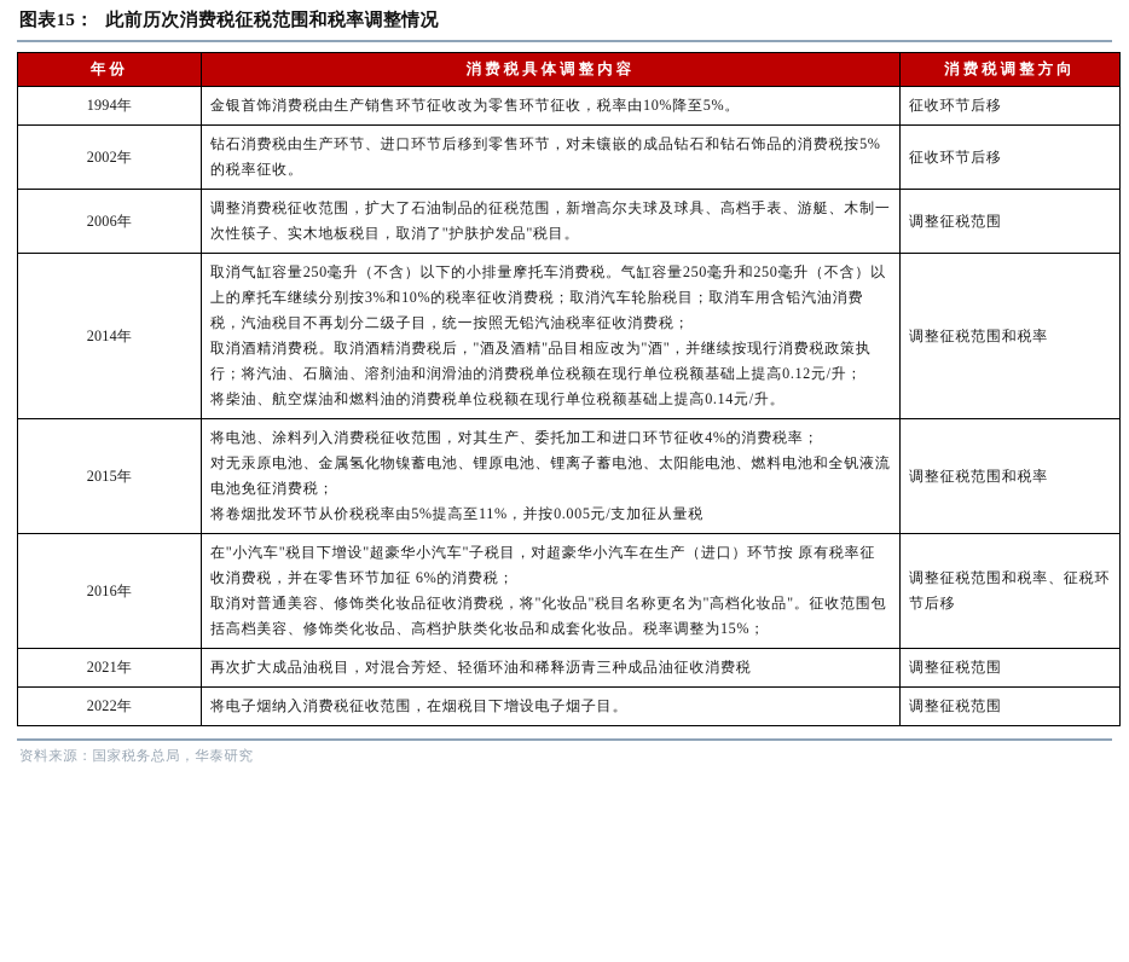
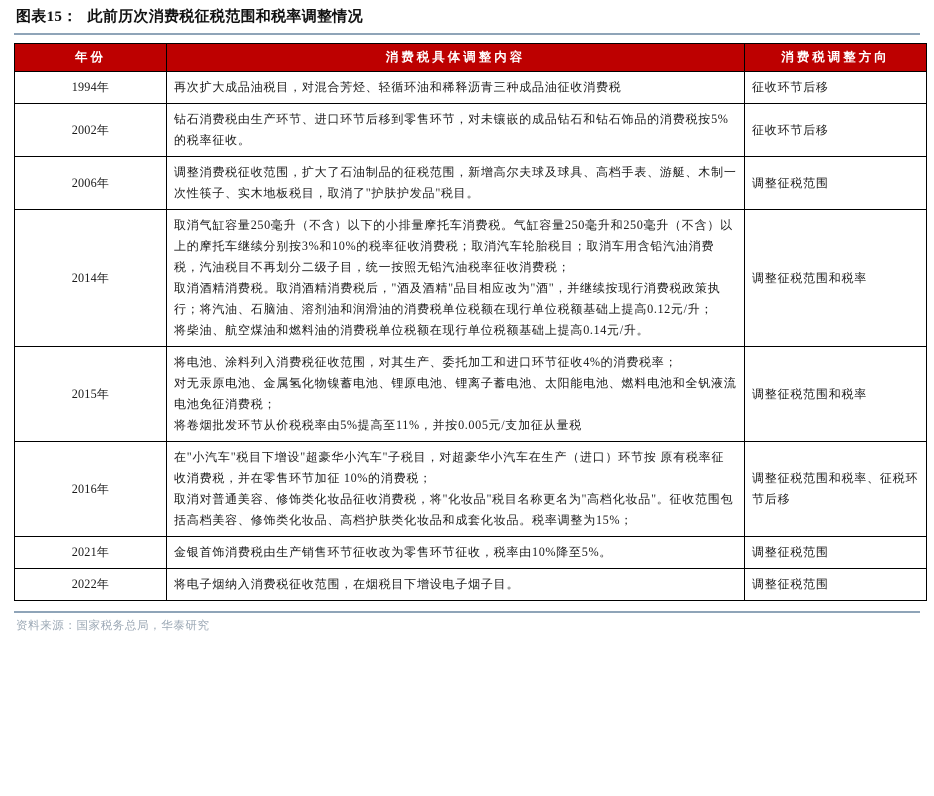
  图表15： 此前历次消费税征税范围和税率调整情况
  年份	消费税具体调整内容	消费税调整方向
- 1994年	金银首饰消费税由生产销售环节征收改为零售环节征收，税率由10%降至5%。	征收环节后移
+ 1994年	再次扩大成品油税目，对混合芳烃、轻循环油和稀释沥青三种成品油征收消费税	征收环节后移
  2002年	钻石消费税由生产环节、进口环节后移到零售环节，对未镶嵌的成品钻石和钻石饰品的消费税按5%的税率征收。	征收环节后移
  2006年	调整消费税征收范围，扩大了石油制品的征税范围，新增高尔夫球及球具、高档手表、游艇、木制一次性筷子、实木地板税目，取消了"护肤护发品"税目。	调整征税范围
  2014年	取消气缸容量250毫升（不含）以下的小排量摩托车消费税。气缸容量250毫升和250毫升（不含）以上的摩托车继续分别按3%和10%的税率征收消费税；取消汽车轮胎税目；取消车用含铅汽油消费税，汽油税目不再划分二级子目，统一按照无铅汽油税率征收消费税；取消酒精消费税。取消酒精消费税后，"酒及酒精"品目相应改为"酒"，并继续按现行消费税政策执行；将汽油、石脑油、溶剂油和润滑油的消费税单位税额在现行单位税额基础上提高0.12元/升；将柴油、航空煤油和燃料油的消费税单位税额在现行单位税额基础上提高0.14元/升。	调整征税范围和税率
  2015年	将电池、涂料列入消费税征收范围，对其生产、委托加工和进口环节征收4%的消费税率；对无汞原电池、金属氢化物镍蓄电池、锂原电池、锂离子蓄电池、太阳能电池、燃料电池和全钒液流电池免征消费税；将卷烟批发环节从价税税率由5%提高至11%，并按0.005元/支加征从量税	调整征税范围和税率
- 2016年	在"小汽车"税目下增设"超豪华小汽车"子税目，对超豪华小汽车在生产（进口）环节按 原有税率征收消费税，并在零售环节加征 6%的消费税；取消对普通美容、修饰类化妆品征收消费税，将"化妆品"税目名称更名为"高档化妆品"。征收范围包括高档美容、修饰类化妆品、高档护肤类化妆品和成套化妆品。税率调整为15%；	调整征税范围和税率、征税环节后移
+ 2016年	在"小汽车"税目下增设"超豪华小汽车"子税目，对超豪华小汽车在生产（进口）环节按 原有税率征收消费税，并在零售环节加征 10%的消费税；取消对普通美容、修饰类化妆品征收消费税，将"化妆品"税目名称更名为"高档化妆品"。征收范围包括高档美容、修饰类化妆品、高档护肤类化妆品和成套化妆品。税率调整为15%；	调整征税范围和税率、征税环节后移
- 2021年	再次扩大成品油税目，对混合芳烃、轻循环油和稀释沥青三种成品油征收消费税	调整征税范围
+ 2021年	金银首饰消费税由生产销售环节征收改为零售环节征收，税率由10%降至5%。	调整征税范围
  2022年	将电子烟纳入消费税征收范围，在烟税目下增设电子烟子目。	调整征税范围
  资料来源：国家税务总局，华泰研究
